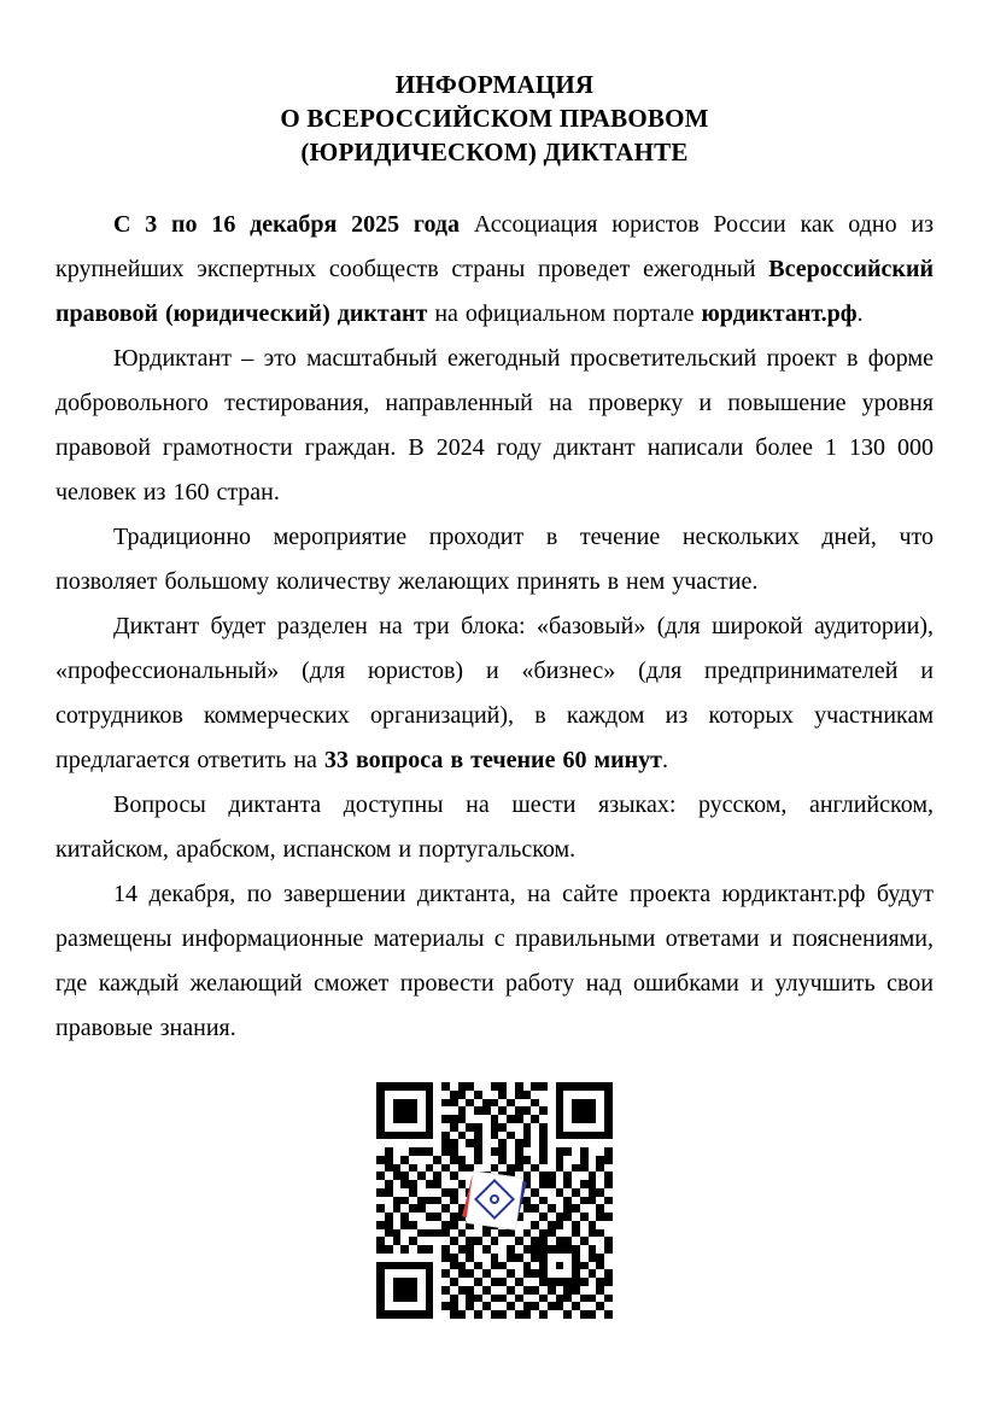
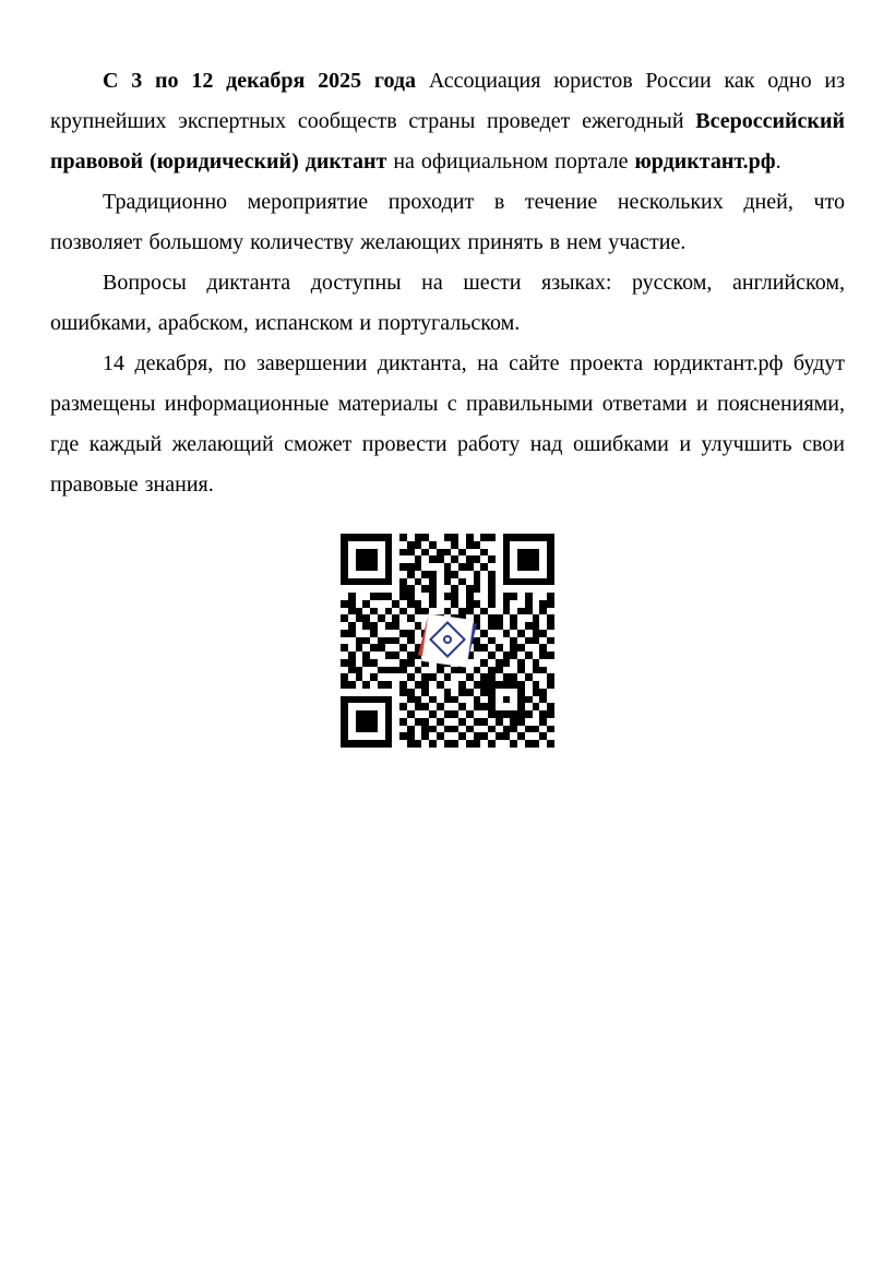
- ИНФОРМАЦИЯ
- О ВСЕРОССИЙСКОМ ПРАВОВОМ
- (ЮРИДИЧЕСКОМ) ДИКТАНТЕ
- С 3 по 16 декабря 2025 года Ассоциация юристов России как одно из крупнейших экспертных сообществ страны проведет ежегодный Всероссийский правовой (юридический) диктант на официальном портале юрдиктант.рф.
+ С 3 по 12 декабря 2025 года Ассоциация юристов России как одно из крупнейших экспертных сообществ страны проведет ежегодный Всероссийский правовой (юридический) диктант на официальном портале юрдиктант.рф.
- Юрдиктант – это масштабный ежегодный просветительский проект в форме добровольного тестирования, направленный на проверку и повышение уровня правовой грамотности граждан. В 2024 году диктант написали более 1 130 000 человек из 160 стран.
  Традиционно мероприятие проходит в течение нескольких дней, что позволяет большому количеству желающих принять в нем участие.
- Диктант будет разделен на три блока: «базовый» (для широкой аудитории), «профессиональный» (для юристов) и «бизнес» (для предпринимателей и сотрудников коммерческих организаций), в каждом из которых участникам предлагается ответить на 33 вопроса в течение 60 минут.
- Вопросы диктанта доступны на шести языках: русском, английском, китайском, арабском, испанском и португальском.
+ Вопросы диктанта доступны на шести языках: русском, английском, ошибками, арабском, испанском и португальском.
  14 декабря, по завершении диктанта, на сайте проекта юрдиктант.рф будут размещены информационные материалы с правильными ответами и пояснениями, где каждый желающий сможет провести работу над ошибками и улучшить свои правовые знания.
